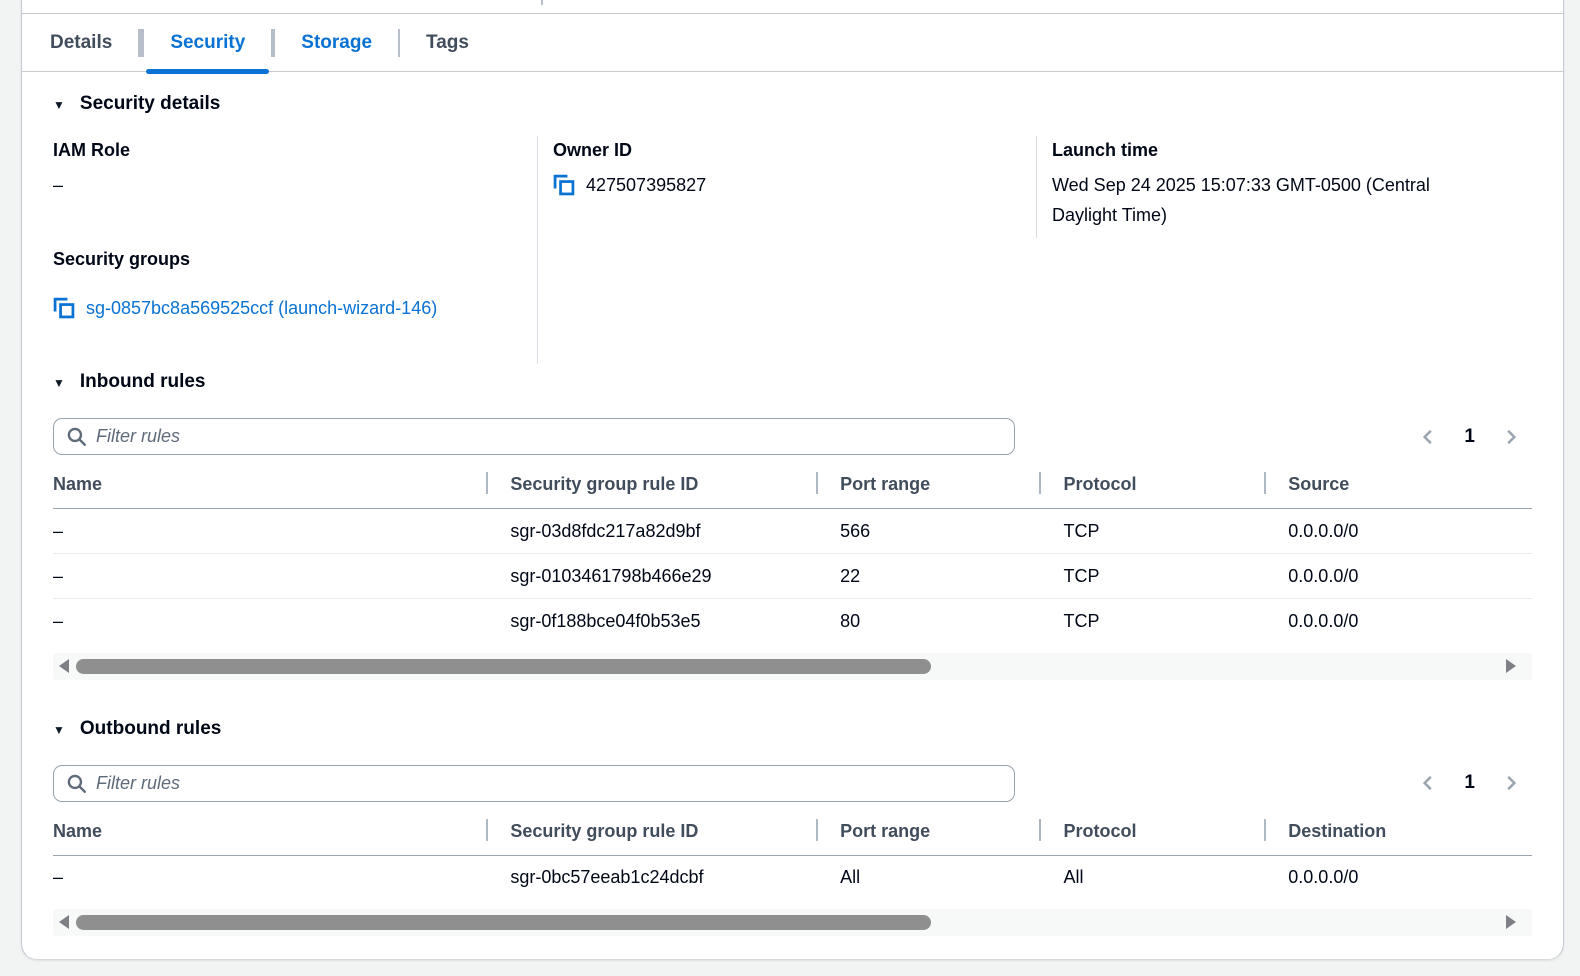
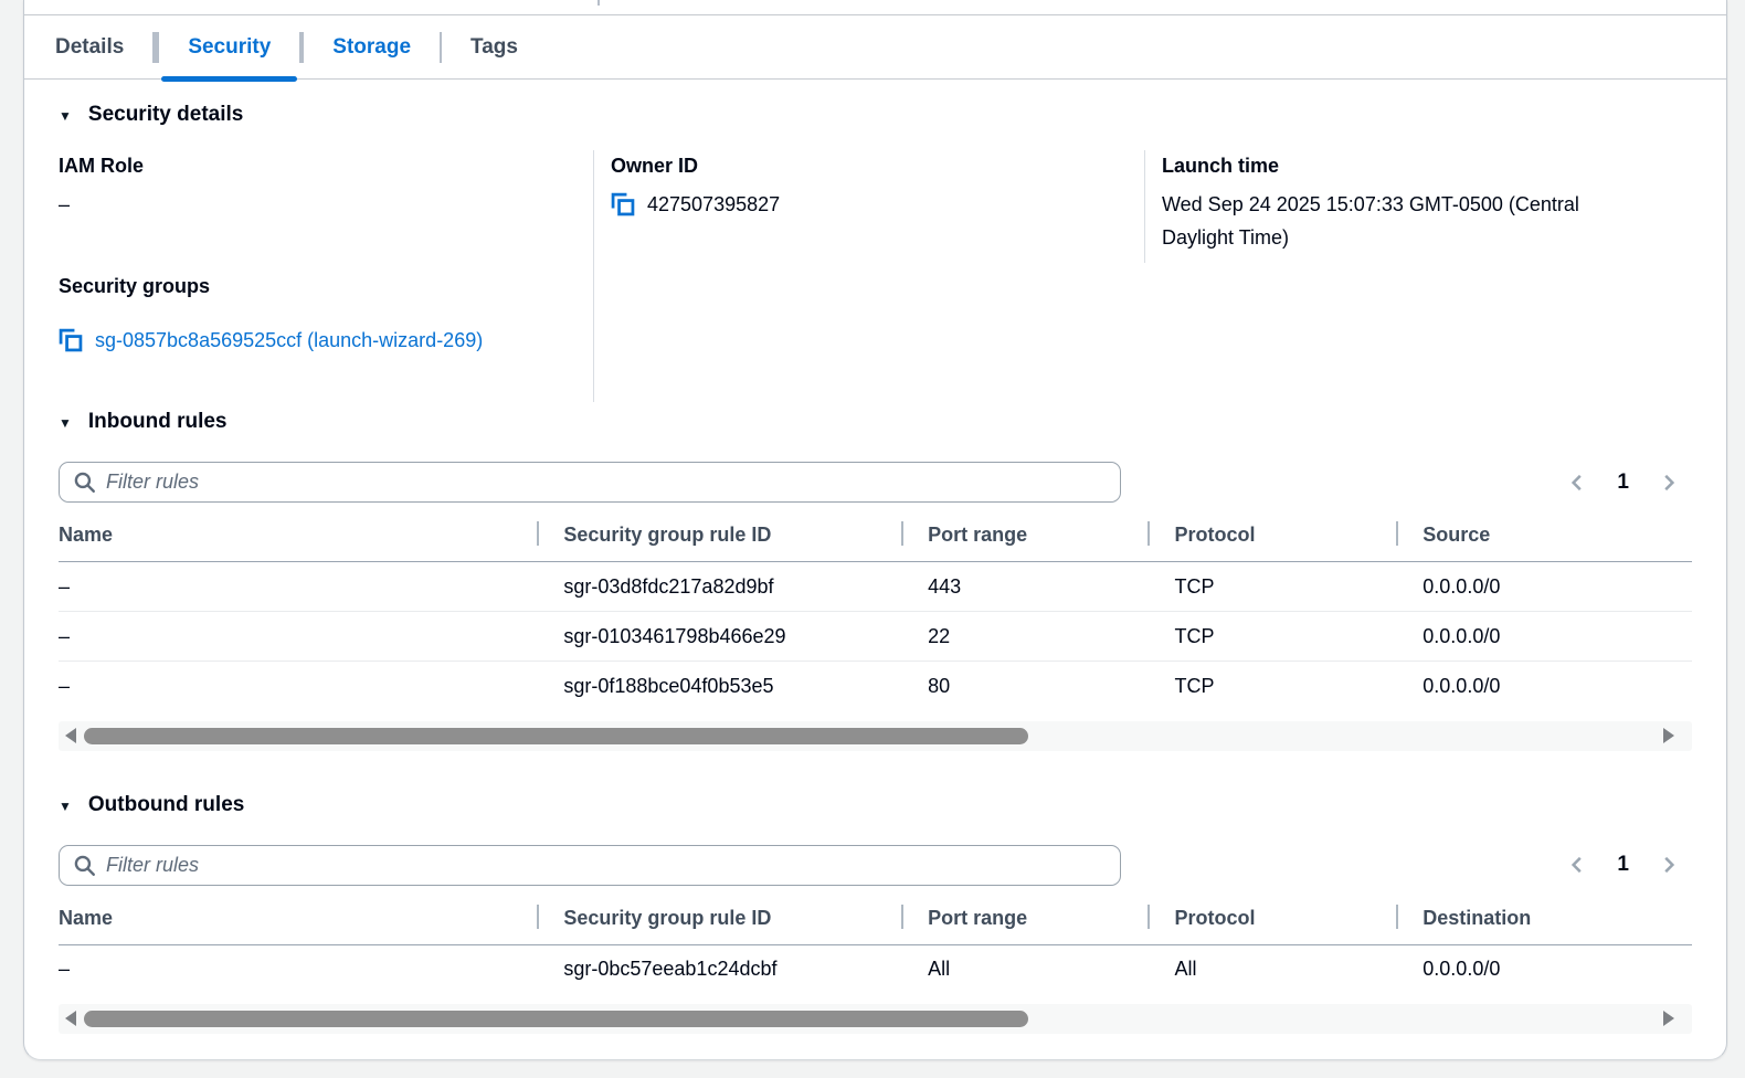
  Details
  Security
  Storage
  Tags
  ▼
  Security details
  IAM Role
  –
  Security groups
- sg-0857bc8a569525ccf (launch-wizard-146)
+ sg-0857bc8a569525ccf (launch-wizard-269)
  Owner ID
  427507395827
  Launch time
  Wed Sep 24 2025 15:07:33 GMT-0500 (Central Daylight Time)
  ▼
  Inbound rules
  Filter rules
  1
  Name	Security group rule ID	Port range	Protocol	Source
- –	sgr-03d8fdc217a82d9bf	566	TCP	0.0.0.0/0
+ –	sgr-03d8fdc217a82d9bf	443	TCP	0.0.0.0/0
  –	sgr-0103461798b466e29	22	TCP	0.0.0.0/0
  –	sgr-0f188bce04f0b53e5	80	TCP	0.0.0.0/0
  ▼
  Outbound rules
  Filter rules
  1
  Name	Security group rule ID	Port range	Protocol	Destination
  –	sgr-0bc57eeab1c24dcbf	All	All	0.0.0.0/0
